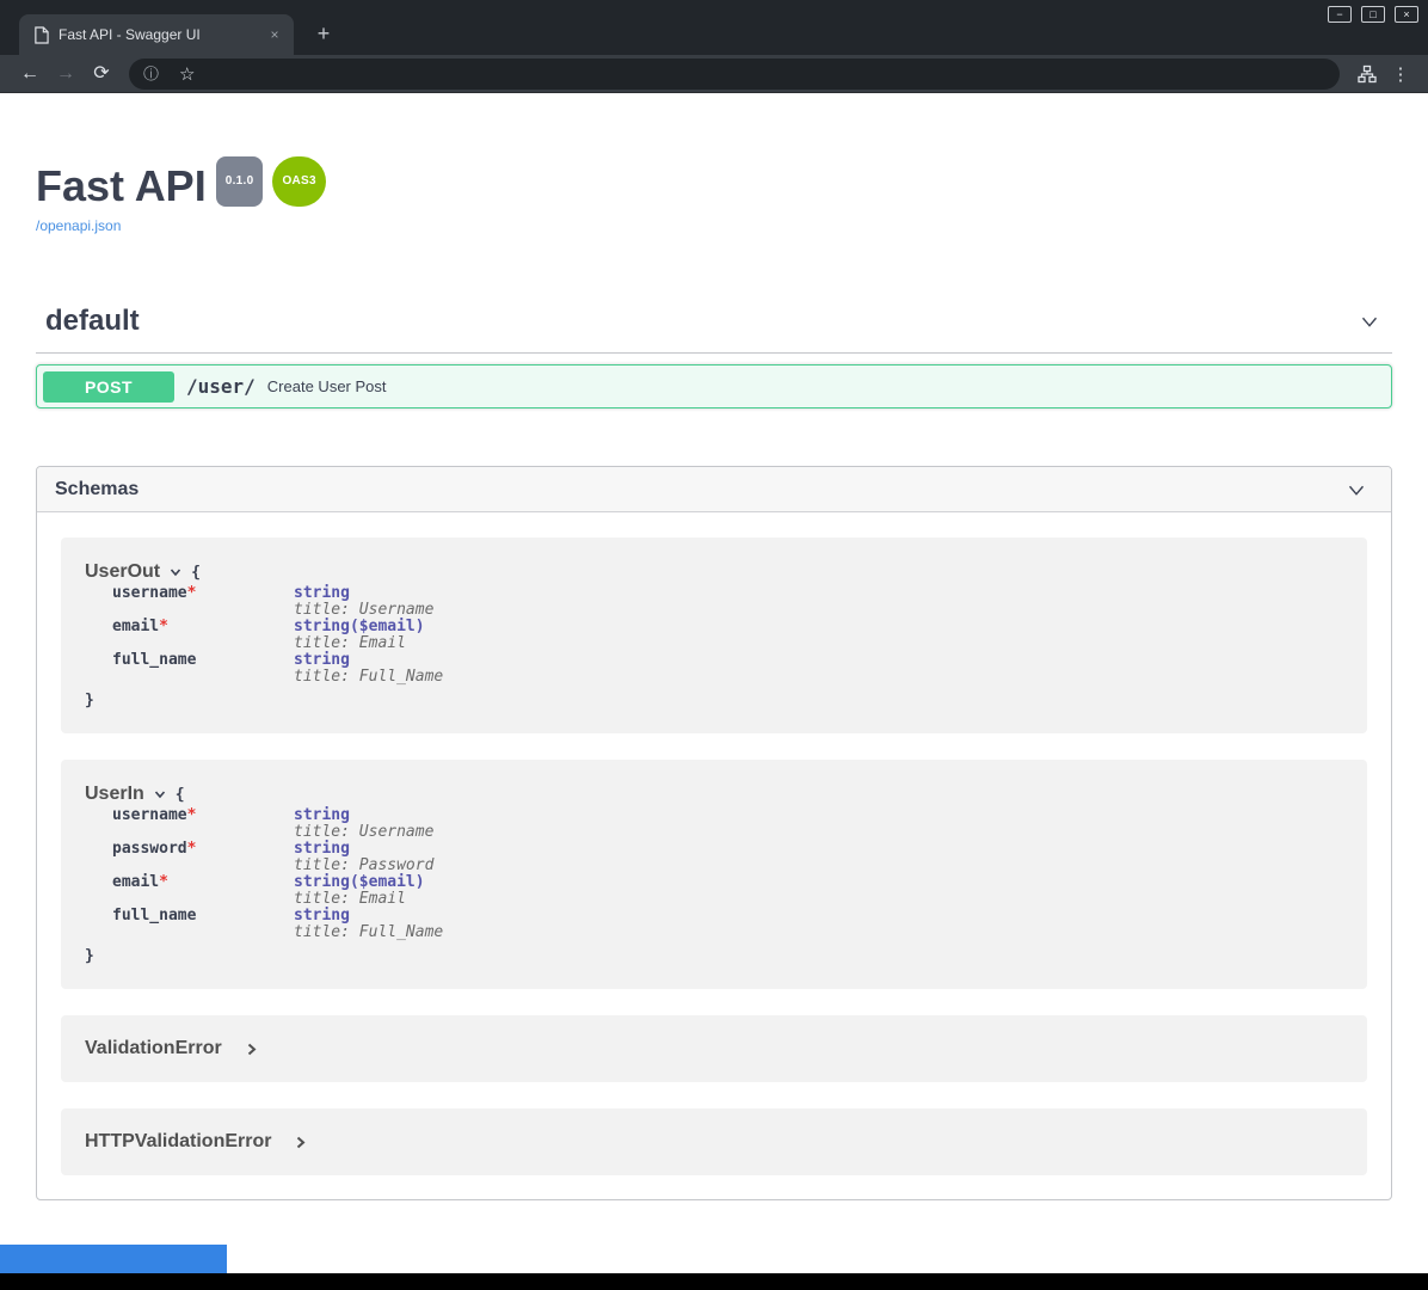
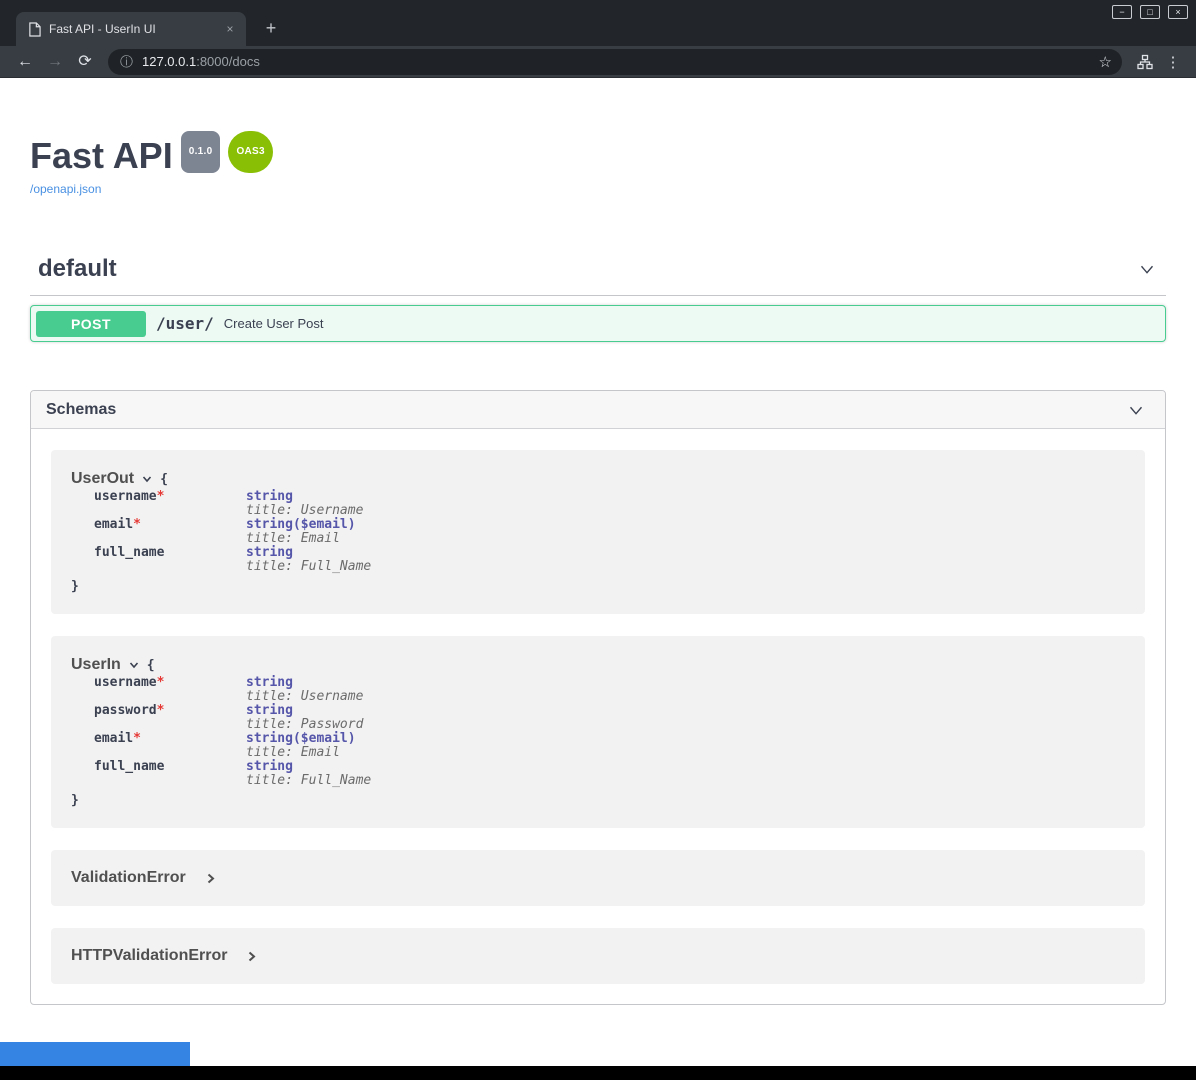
- Fast API - Swagger UI
+ Fast API - UserIn UI
  ×
  +
  −
  □
  ×
  ←
  →
  ⟳
  ⓘ
+ 127.0.0.1:8000/docs
  ☆
  ⋮
  Fast API 0.1.0 OAS3
  /openapi.json
  default
  POST
  /user/
  Create User Post
  Schemas
  UserOut
  {
  username*
  string
  title: Username
  email*
  string($email)
  title: Email
  full_name
  string
  title: Full_Name
  }
  UserIn
  {
  username*
  string
  title: Username
  password*
  string
  title: Password
  email*
  string($email)
  title: Email
  full_name
  string
  title: Full_Name
  }
  ValidationError
  HTTPValidationError
